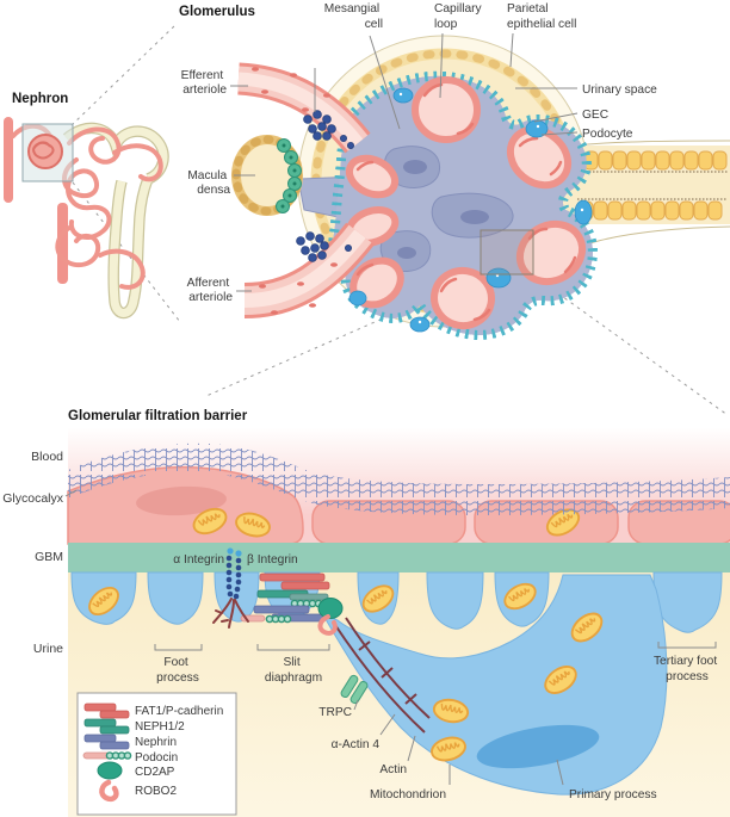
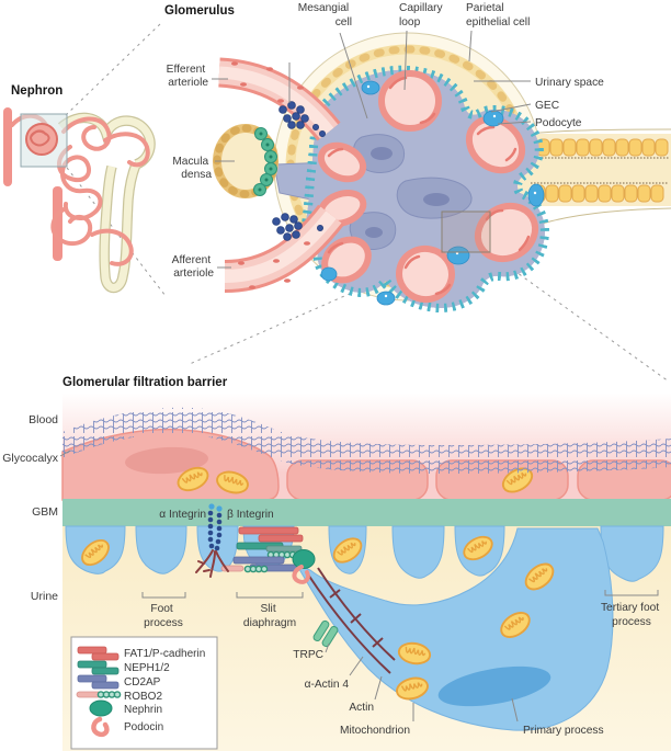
  Nephron
  Glomerulus
  Efferent arteriole
  Macula densa
  Afferent arteriole
  Mesangial cell
  Capillary loop
  Parietal epithelial cell
  Urinary space
  GEC
  Podocyte
  Glomerular filtration barrier
  Blood
  Glycocalyx
  GBM
  Urine
  α Integrin
  β Integrin
  Foot process
  Slit diaphragm
  Tertiary foot process
  TRPC
  α-Actin 4
  Actin
  Mitochondrion
  Primary process
  FAT1/P-cadherin
  NEPH1/2
- Nephrin
+ CD2AP
- Podocin
+ ROBO2
- CD2AP
+ Nephrin
- ROBO2
+ Podocin
